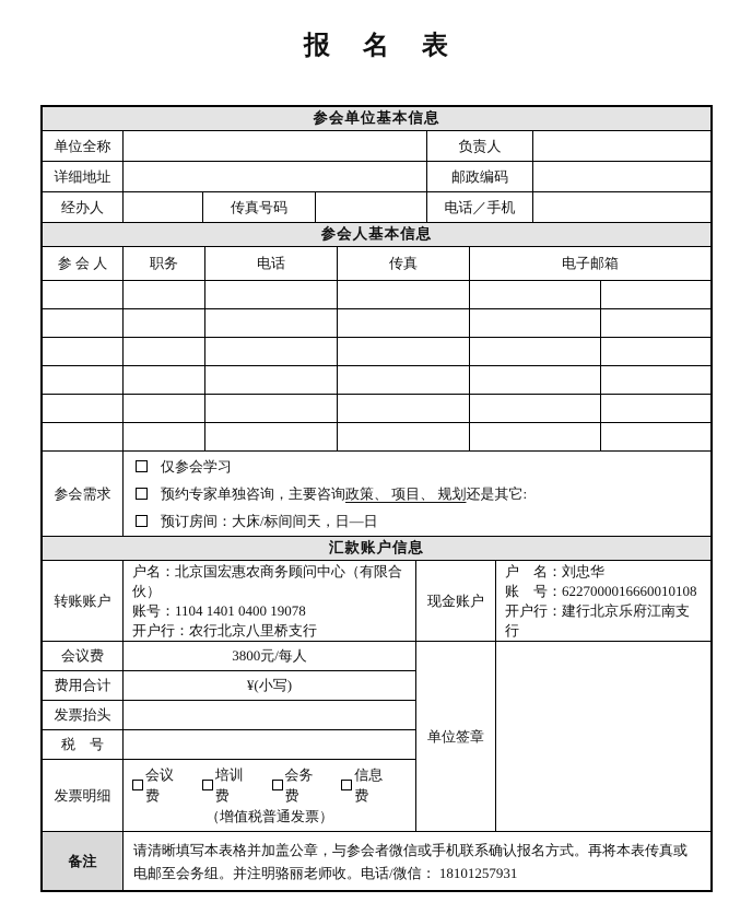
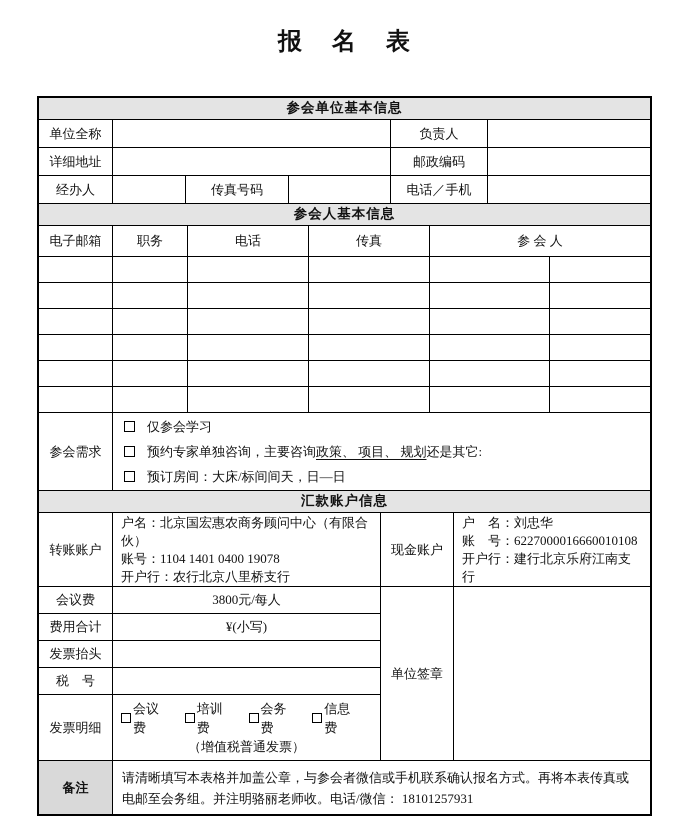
  报 名 表
  参会单位基本信息
  单位全称
  负责人
  详细地址
  邮政编码
  经办人
  传真号码
  电话／手机
  参会人基本信息
- 参 会 人
+ 电子邮箱
  职务
  电话
  传真
- 电子邮箱
+ 参 会 人
  参会需求
  仅参会学习
  预约专家单独咨询，主要咨询政策、 项目、 规划还是其它:
  预订房间：大床/标间间天，日—日
  汇款账户信息
  转账账户
  户名：北京国宏惠农商务顾问中心（有限合伙）
  账号：1104 1401 0400 19078
  开户行：农行北京八里桥支行
  现金账户
  户 名：刘忠华
  账 号：6227000016660010108
  开户行：建行北京乐府江南支行
  会议费
  3800元/每人
  费用合计
  ¥(小写)
  发票抬头
  税 号
  发票明细
  会议费
  培训费
  会务费
  信息费
  （增值税普通发票）
  单位签章
  备注
  请清晰填写本表格并加盖公章，与参会者微信或手机联系确认报名方式。再将本表传真或电邮至会务组。并注明骆丽老师收。电话/微信： 18101257931
